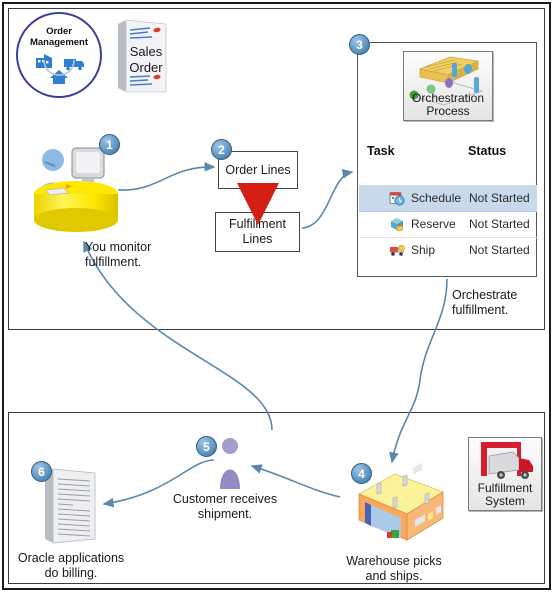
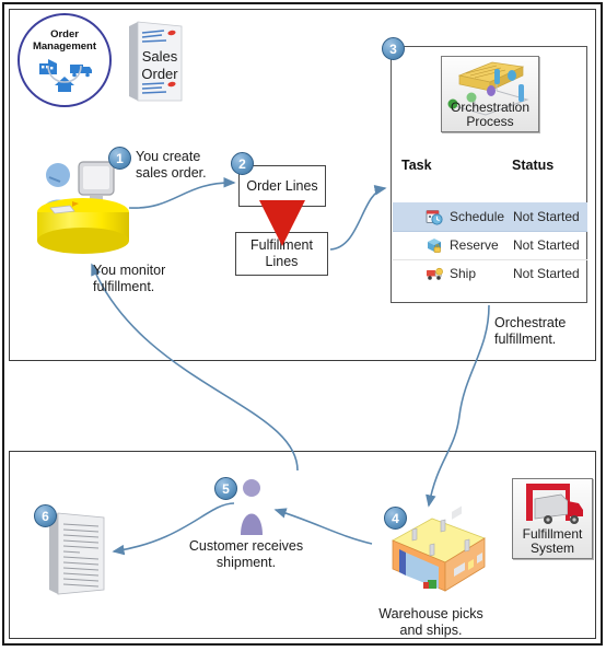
  Order
  Management
  Sales
  Order
  Order Lines
  Fulfillment
  Lines
  Orchestration
  Process
  Task
  Status
  Schedule
  Not Started
  Reserve
  Not Started
  Ship
  Not Started
  Fulfillment
  System
  1
  2
  3
  4
  5
  6
+ You create
+ sales order.
  You monitor
  fulfillment.
  Orchestrate
  fulfillment.
  Customer receives
  shipment.
  Warehouse picks
  and ships.
- Oracle applications
- do billing.
